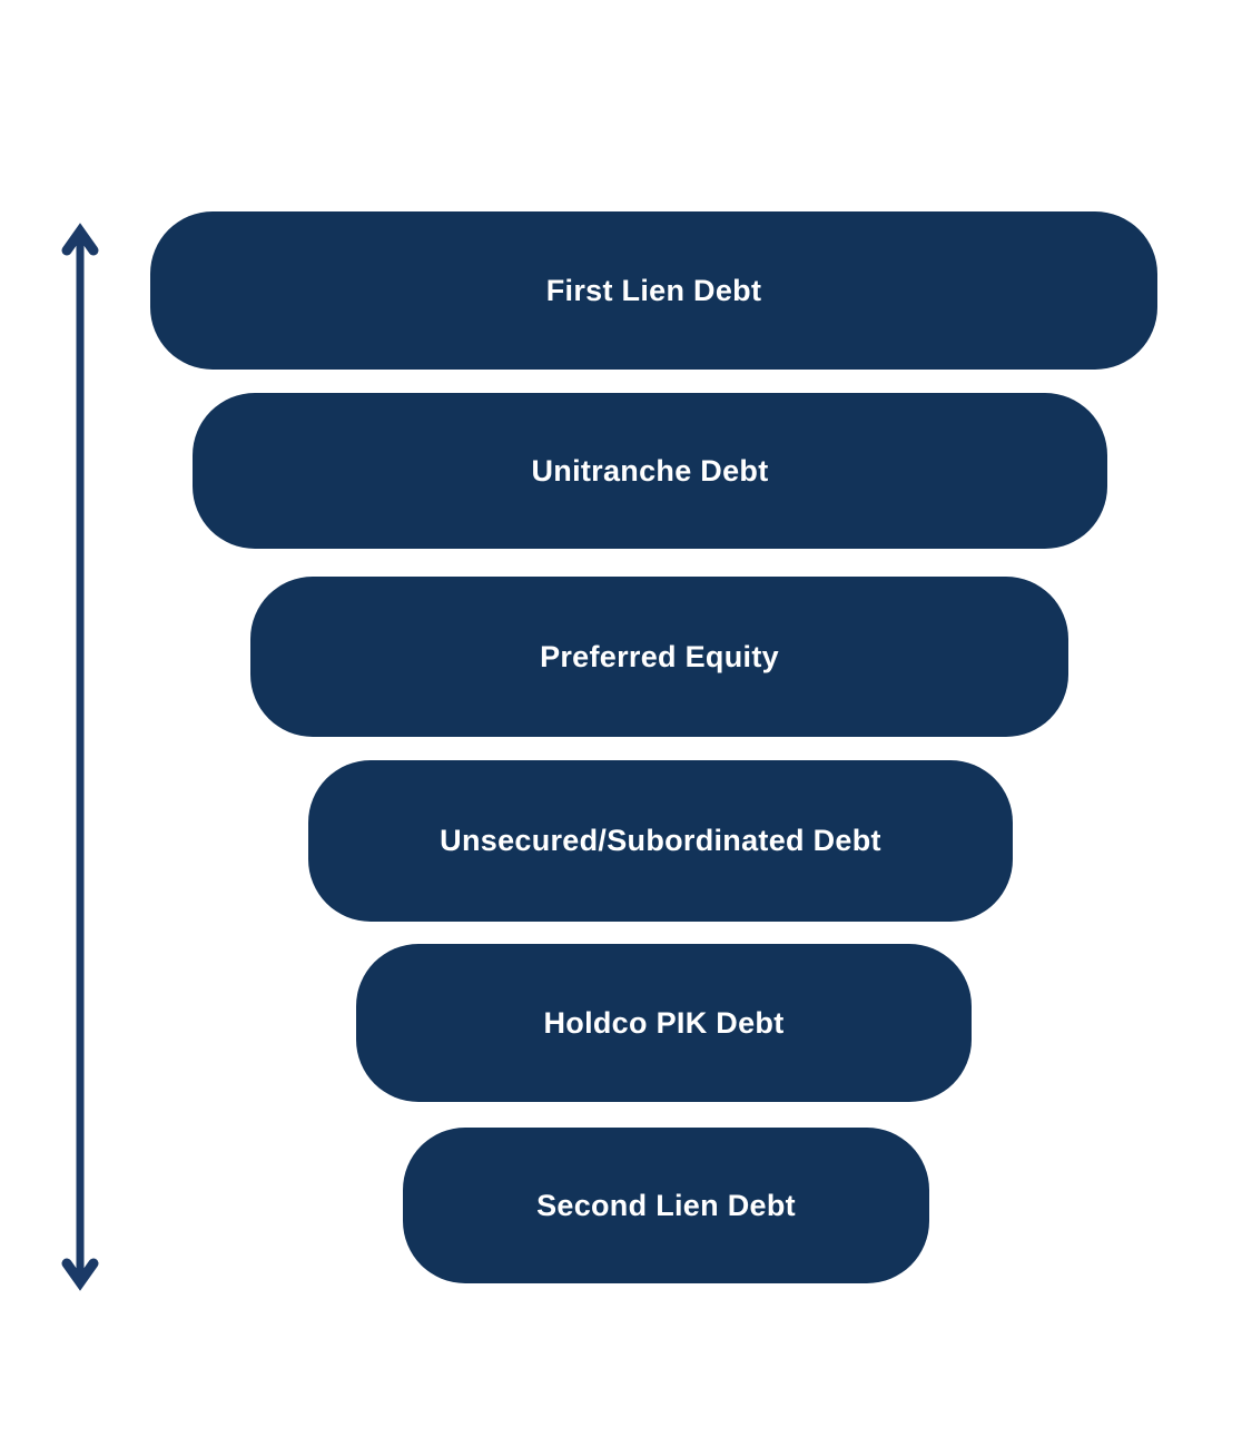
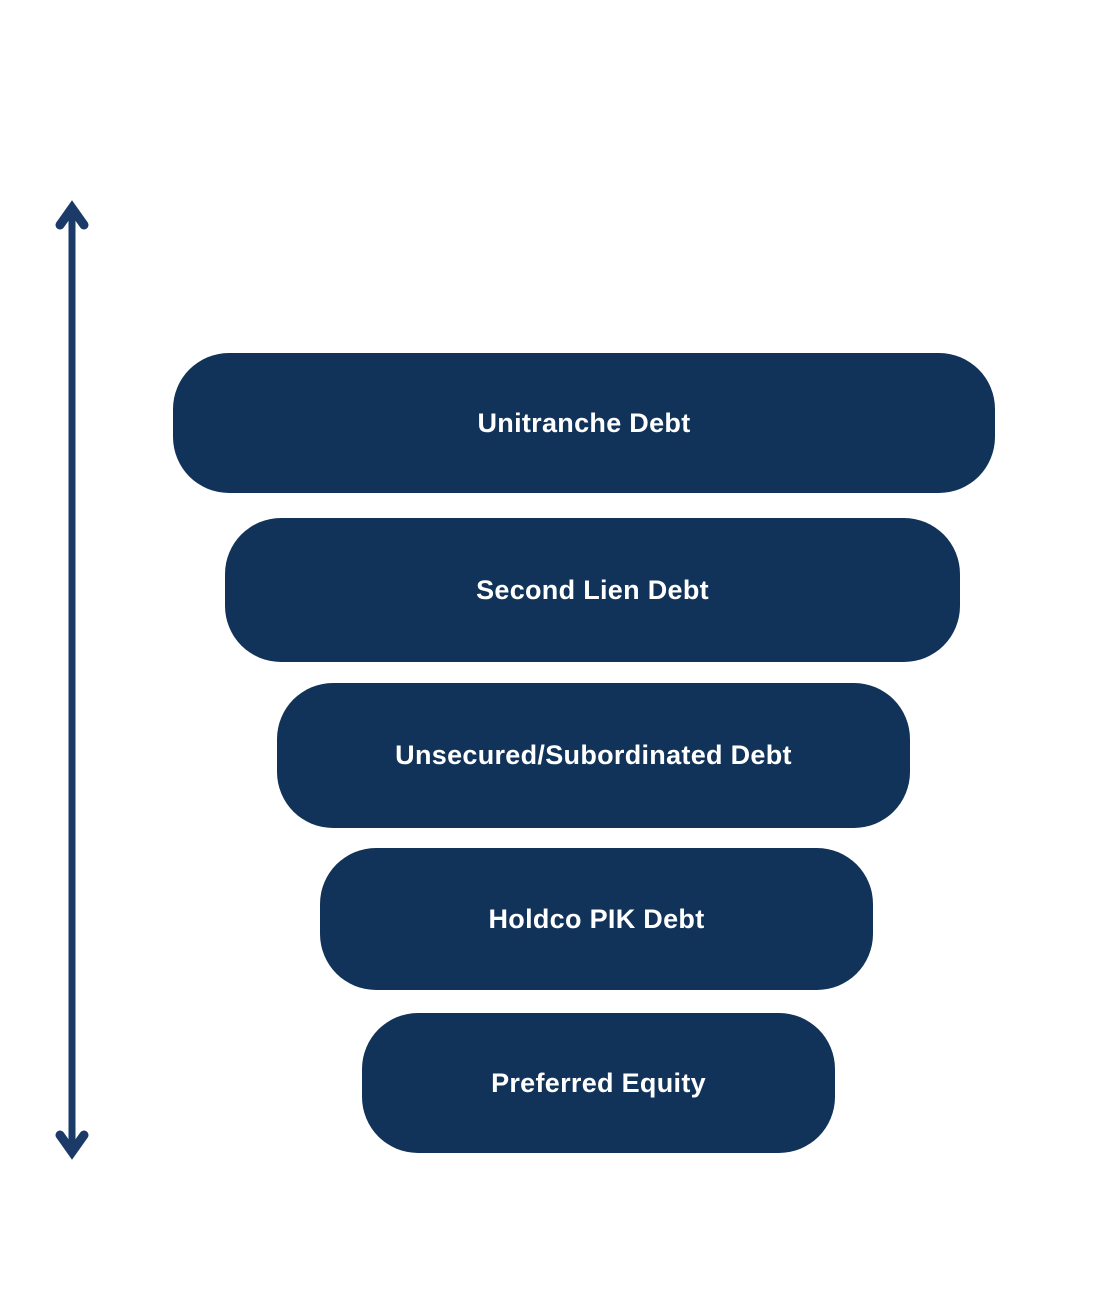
- First Lien Debt
  Unitranche Debt
- Preferred Equity
+ Second Lien Debt
  Unsecured/Subordinated Debt
  Holdco PIK Debt
- Second Lien Debt
+ Preferred Equity
